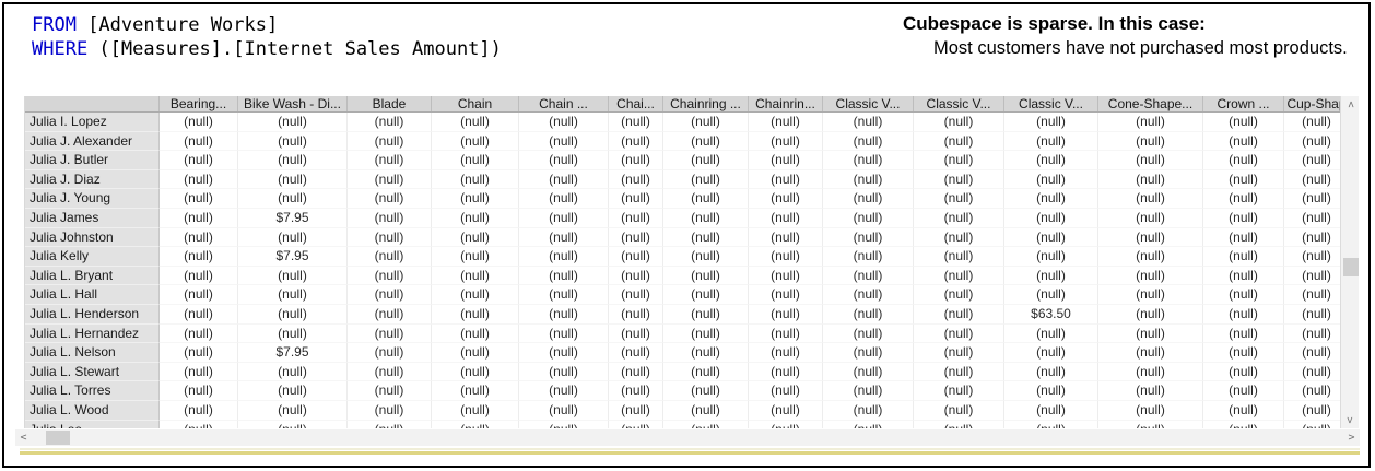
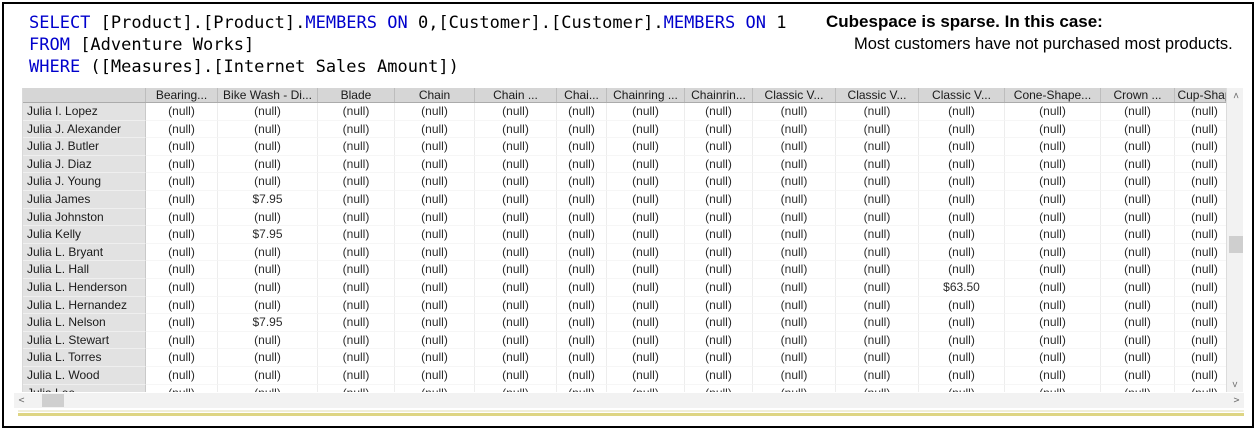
+ SELECT [Product].[Product].MEMBERS ON 0,[Customer].[Customer].MEMBERS ON 1
  FROM [Adventure Works]
  WHERE ([Measures].[Internet Sales Amount])
  Cubespace is sparse. In this case:
  Most customers have not purchased most products.
  Bearing...
  Bike Wash - Di...
  Blade
  Chain
  Chain ...
  Chai...
  Chainring ...
  Chainrin...
  Classic V...
  Classic V...
  Classic V...
  Cone-Shape...
  Crown ...
  Cup-Sha
  Julia I. Lopez
  (null)
  (null)
  (null)
  (null)
  (null)
  (null)
  (null)
  (null)
  (null)
  (null)
  (null)
  (null)
  (null)
  (null)
  Julia J. Alexander
  (null)
  (null)
  (null)
  (null)
  (null)
  (null)
  (null)
  (null)
  (null)
  (null)
  (null)
  (null)
  (null)
  (null)
  Julia J. Butler
  (null)
  (null)
  (null)
  (null)
  (null)
  (null)
  (null)
  (null)
  (null)
  (null)
  (null)
  (null)
  (null)
  (null)
  Julia J. Diaz
  (null)
  (null)
  (null)
  (null)
  (null)
  (null)
  (null)
  (null)
  (null)
  (null)
  (null)
  (null)
  (null)
  (null)
  Julia J. Young
  (null)
  (null)
  (null)
  (null)
  (null)
  (null)
  (null)
  (null)
  (null)
  (null)
  (null)
  (null)
  (null)
  (null)
  Julia James
  (null)
  $7.95
  (null)
  (null)
  (null)
  (null)
  (null)
  (null)
  (null)
  (null)
  (null)
  (null)
  (null)
  (null)
  Julia Johnston
  (null)
  (null)
  (null)
  (null)
  (null)
  (null)
  (null)
  (null)
  (null)
  (null)
  (null)
  (null)
  (null)
  (null)
  Julia Kelly
  (null)
  $7.95
  (null)
  (null)
  (null)
  (null)
  (null)
  (null)
  (null)
  (null)
  (null)
  (null)
  (null)
  (null)
  Julia L. Bryant
  (null)
  (null)
  (null)
  (null)
  (null)
  (null)
  (null)
  (null)
  (null)
  (null)
  (null)
  (null)
  (null)
  (null)
  Julia L. Hall
  (null)
  (null)
  (null)
  (null)
  (null)
  (null)
  (null)
  (null)
  (null)
  (null)
  (null)
  (null)
  (null)
  (null)
  Julia L. Henderson
  (null)
  (null)
  (null)
  (null)
  (null)
  (null)
  (null)
  (null)
  (null)
  (null)
  $63.50
  (null)
  (null)
  (null)
  Julia L. Hernandez
  (null)
  (null)
  (null)
  (null)
  (null)
  (null)
  (null)
  (null)
  (null)
  (null)
  (null)
  (null)
  (null)
  (null)
  Julia L. Nelson
  (null)
  $7.95
  (null)
  (null)
  (null)
  (null)
  (null)
  (null)
  (null)
  (null)
  (null)
  (null)
  (null)
  (null)
  Julia L. Stewart
  (null)
  (null)
  (null)
  (null)
  (null)
  (null)
  (null)
  (null)
  (null)
  (null)
  (null)
  (null)
  (null)
  (null)
  Julia L. Torres
  (null)
  (null)
  (null)
  (null)
  (null)
  (null)
  (null)
  (null)
  (null)
  (null)
  (null)
  (null)
  (null)
  (null)
  Julia L. Wood
  (null)
  (null)
  (null)
  (null)
  (null)
  (null)
  (null)
  (null)
  (null)
  (null)
  (null)
  (null)
  (null)
  (null)
  <
  >
